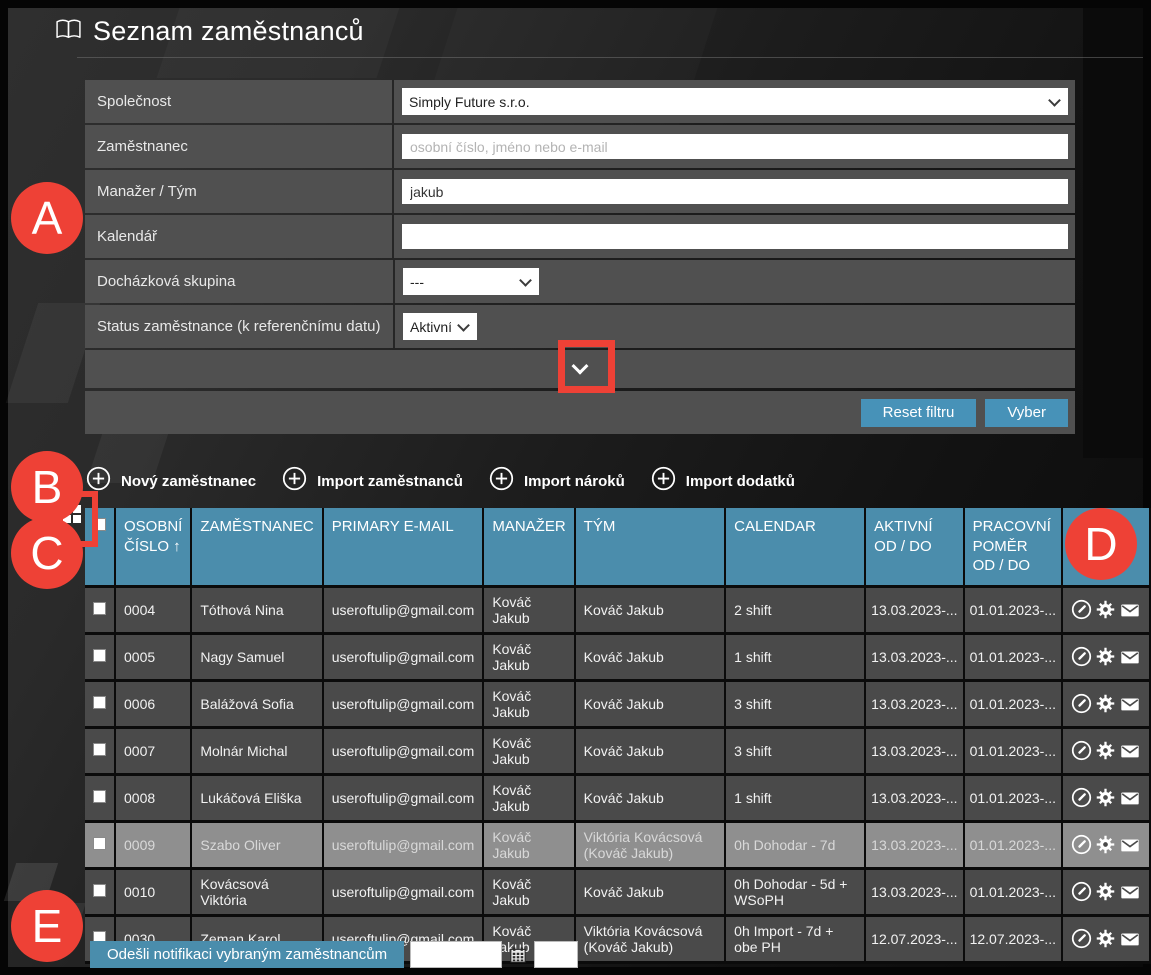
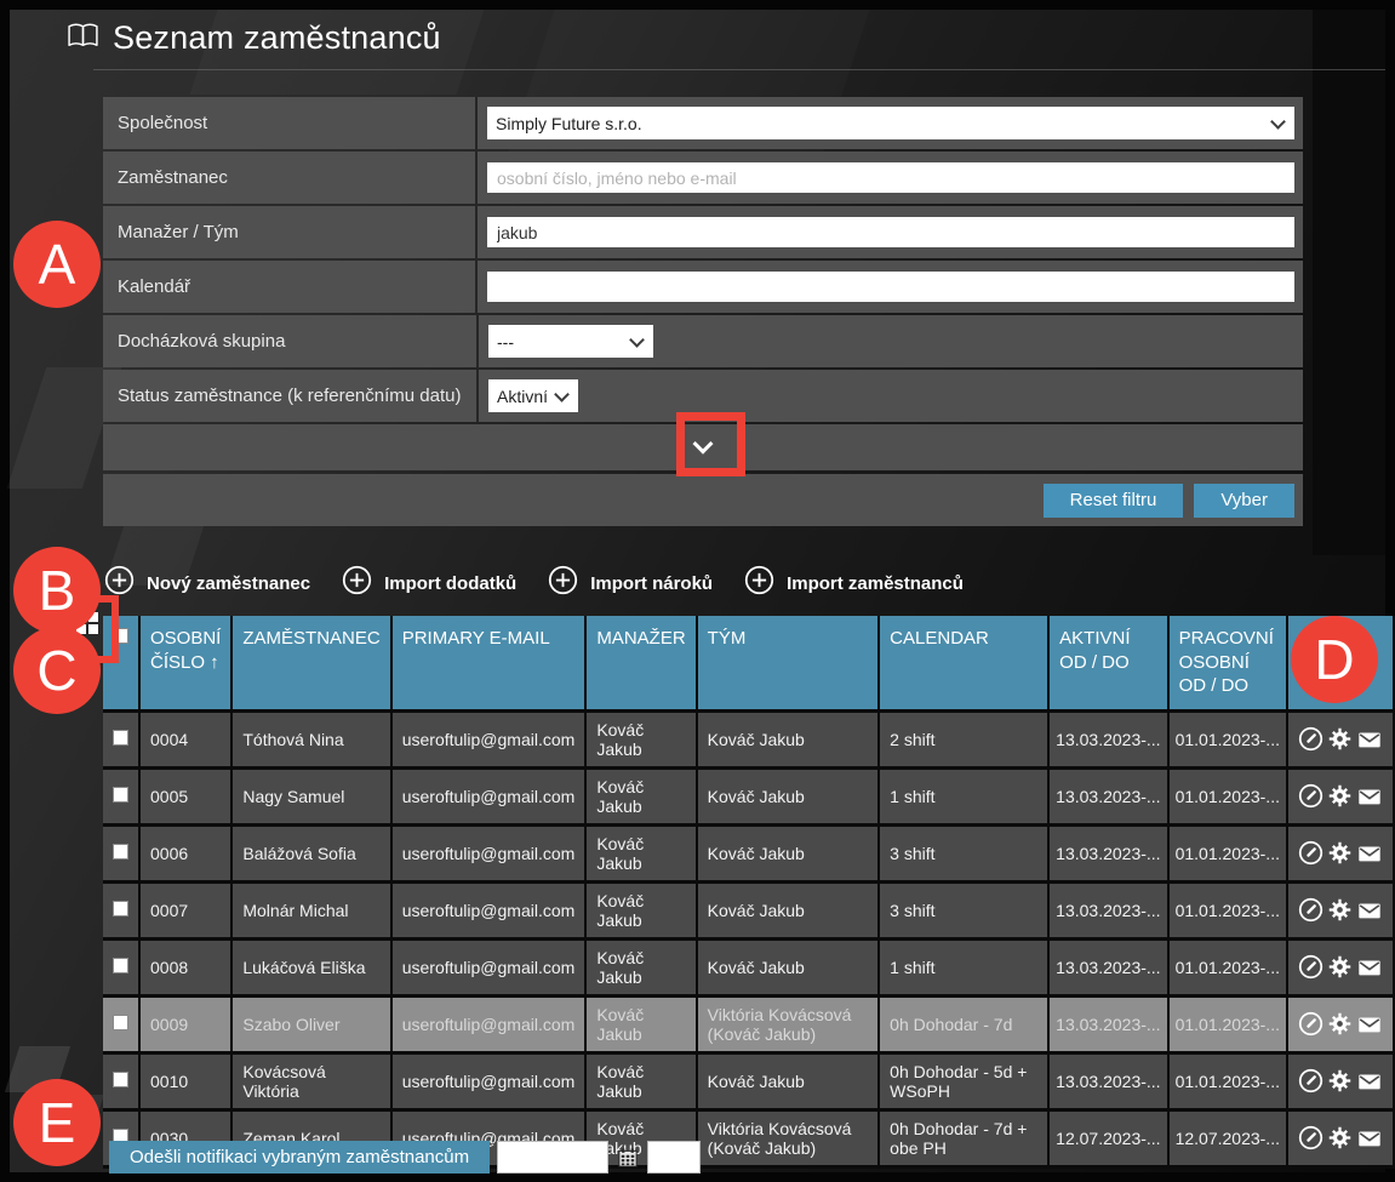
  Seznam zaměstnanců
  Společnost
  Simply Future s.r.o.
  Zaměstnanec
  osobní číslo, jméno nebo e-mail
  Manažer / Tým
  jakub
  Kalendář
  Docházková skupina
  ---
  Status zaměstnance (k referenčnímu datu)
  Aktivní
  Reset filtru
  Vyber
  Nový zaměstnanec
- Import zaměstnanců
+ Import dodatků
  Import nároků
- Import dodatků
+ Import zaměstnanců
- 	OSOBNÍ ČÍSLO ↑	ZAMĚSTNANEC	PRIMARY E-MAIL	MANAŽER	TÝM	CALENDAR	AKTIVNÍ OD / DO	PRACOVNÍ POMĚR OD / DO
+ 	OSOBNÍ ČÍSLO ↑	ZAMĚSTNANEC	PRIMARY E-MAIL	MANAŽER	TÝM	CALENDAR	AKTIVNÍ OD / DO	PRACOVNÍ OSOBNÍ OD / DO
  	0004	Tóthová Nina	useroftulip@gmail.com	Kováč Jakub	Kováč Jakub	2 shift	13.03.2023-...	01.01.2023-...
  	0005	Nagy Samuel	useroftulip@gmail.com	Kováč Jakub	Kováč Jakub	1 shift	13.03.2023-...	01.01.2023-...
  	0006	Balážová Sofia	useroftulip@gmail.com	Kováč Jakub	Kováč Jakub	3 shift	13.03.2023-...	01.01.2023-...
  	0007	Molnár Michal	useroftulip@gmail.com	Kováč Jakub	Kováč Jakub	3 shift	13.03.2023-...	01.01.2023-...
  	0008	Lukáčová Eliška	useroftulip@gmail.com	Kováč Jakub	Kováč Jakub	1 shift	13.03.2023-...	01.01.2023-...
  	0009	Szabo Oliver	useroftulip@gmail.com	Kováč Jakub	Viktória Kovácsová (Kováč Jakub)	0h Dohodar - 7d	13.03.2023-...	01.01.2023-...
  	0010	Kovácsová Viktória	useroftulip@gmail.com	Kováč Jakub	Kováč Jakub	0h Dohodar - 5d + WSoPH	13.03.2023-...	01.01.2023-...
- 	0030	Zeman Karol	useroftulip@gmail.com	Kováč akub	Viktória Kovácsová (Kováč Jakub)	0h Import - 7d + obe PH	12.07.2023-...	12.07.2023-...
+ 	0030	Zeman Karol	useroftulip@gmail.com	Kováč akub	Viktória Kovácsová (Kováč Jakub)	0h Dohodar - 7d + obe PH	12.07.2023-...	12.07.2023-...
  Odešli notifikaci vybraným zaměstnancům
  A
  B
  C
  D
  E
